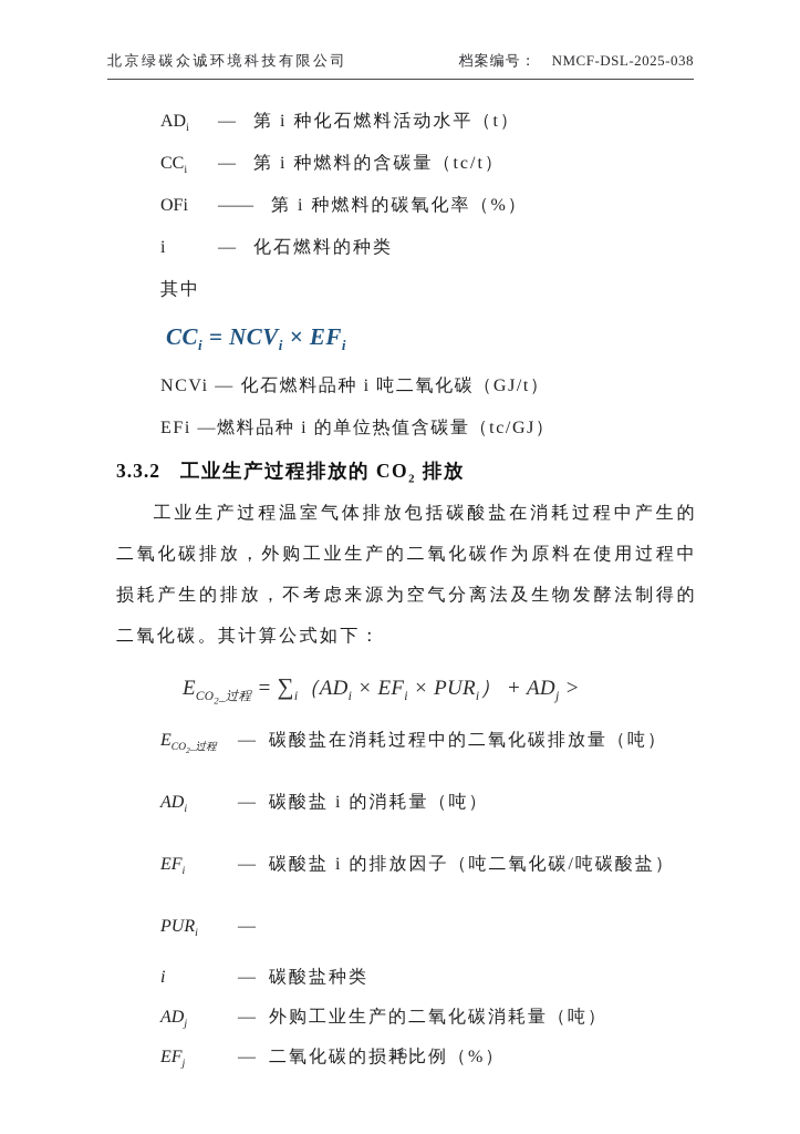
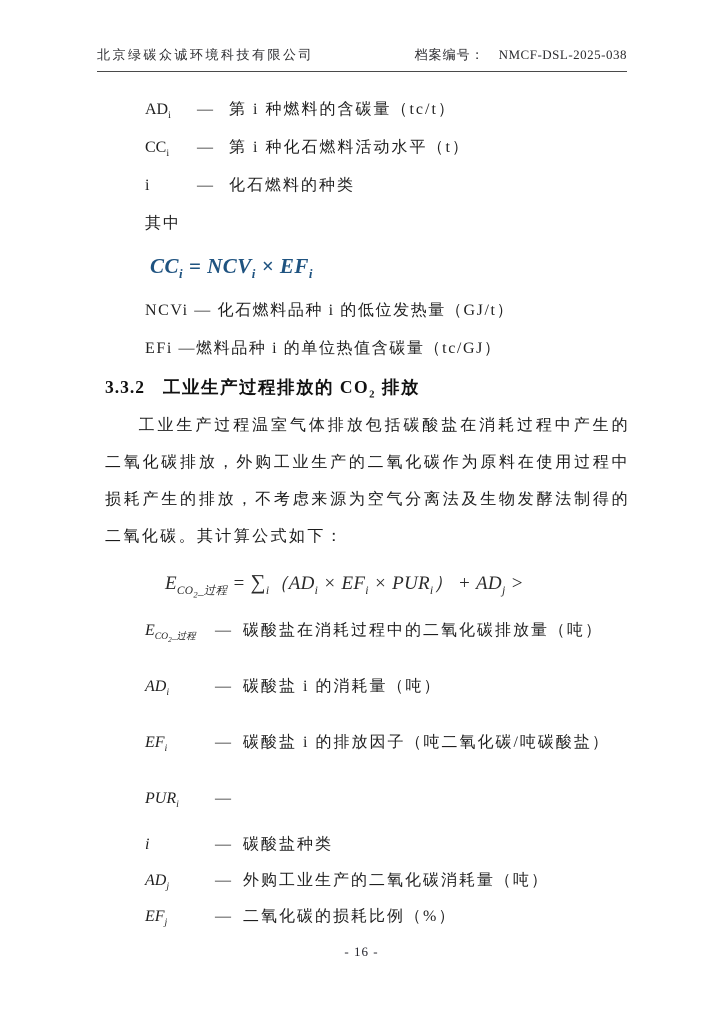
  北京绿碳众诚环境科技有限公司
  档案编号： NMCF-DSL-2025-038
  ADi
  —
- 第 i 种化石燃料活动水平（t）
+ 第 i 种燃料的含碳量（tc/t）
  CCi
  —
- 第 i 种燃料的含碳量（tc/t）
+ 第 i 种化石燃料活动水平（t）
- OFi
- ——
- 第 i 种燃料的碳氧化率（%）
  i
  —
  化石燃料的种类
  其中
  CCi = NCVi × EFi
- NCVi — 化石燃料品种 i 吨二氧化碳（GJ/t）
+ NCVi — 化石燃料品种 i 的低位发热量（GJ/t）
  EFi —燃料品种 i 的单位热值含碳量（tc/GJ）
  3.3.2 工业生产过程排放的 CO2 排放
  工业生产过程温室气体排放包括碳酸盐在消耗过程中产生的二氧化碳排放，外购工业生产的二氧化碳作为原料在使用过程中损耗产生的排放，不考虑来源为空气分离法及生物发酵法制得的二氧化碳。其计算公式如下：
  ECO2_过程 = ∑i（ADi × EFi × PURi） + ADj >
  ECO2_过程
  —
  碳酸盐在消耗过程中的二氧化碳排放量（吨）
  ADi
  —
  碳酸盐 i 的消耗量（吨）
  EFi
  —
  碳酸盐 i 的排放因子（吨二氧化碳/吨碳酸盐）
  PURi
  —
  i
  —
  碳酸盐种类
  ADj
  —
  外购工业生产的二氧化碳消耗量（吨）
  EFj
  —
  二氧化碳的损耗比例（%）
  - 16 -
